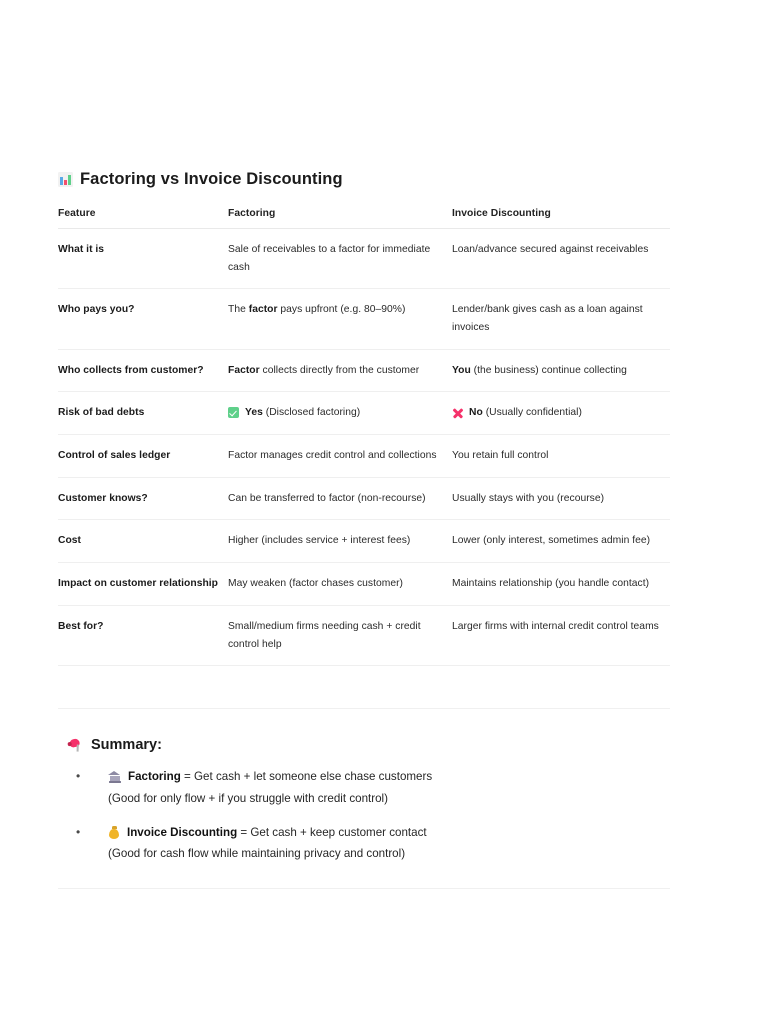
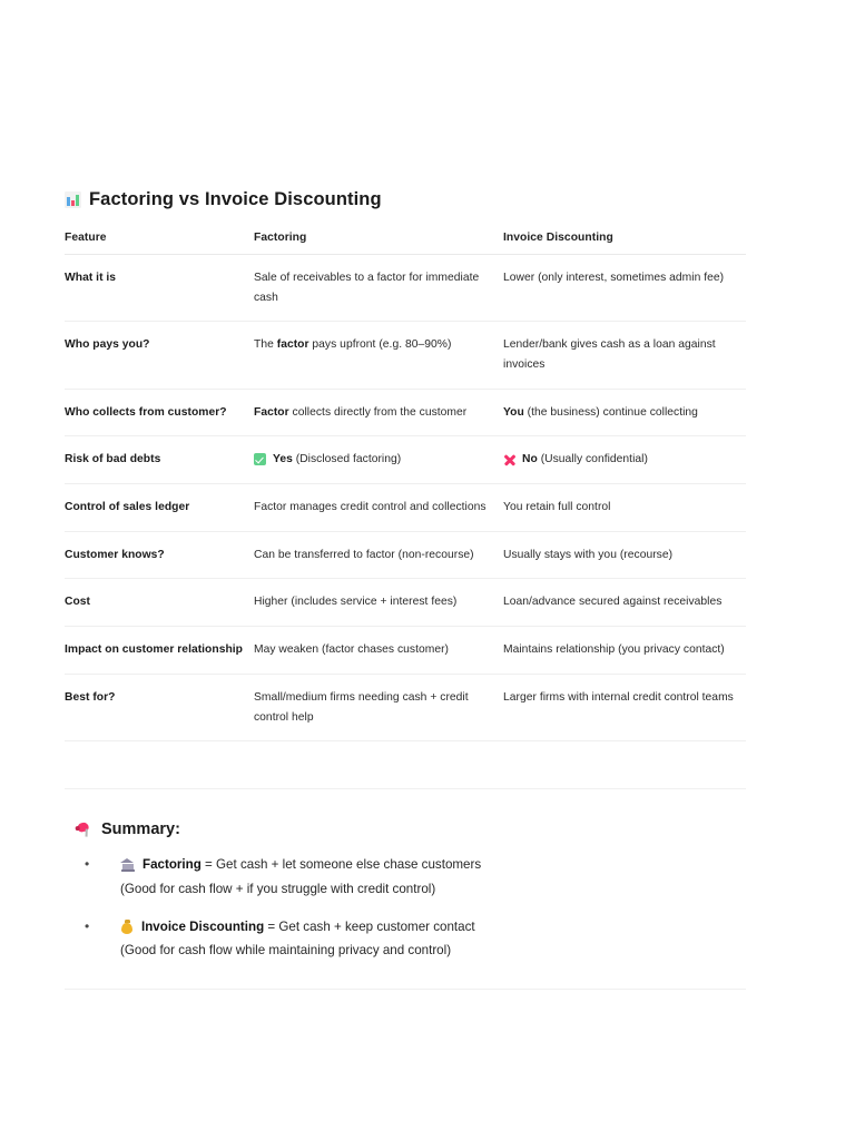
  Factoring vs Invoice Discounting
  Feature	Factoring	Invoice Discounting
- What it is	Sale of receivables to a factor for immediate cash	Loan/advance secured against receivables
+ What it is	Sale of receivables to a factor for immediate cash	Lower (only interest, sometimes admin fee)
  Who pays you?	The factor pays upfront (e.g. 80–90%)	Lender/bank gives cash as a loan against invoices
  Who collects from customer?	Factor collects directly from the customer	You (the business) continue collecting
  Risk of bad debts	Yes (Disclosed factoring)	No (Usually confidential)
  Control of sales ledger	Factor manages credit control and collections	You retain full control
  Customer knows?	Can be transferred to factor (non-recourse)	Usually stays with you (recourse)
- Cost	Higher (includes service + interest fees)	Lower (only interest, sometimes admin fee)
+ Cost	Higher (includes service + interest fees)	Loan/advance secured against receivables
- Impact on customer relationship	May weaken (factor chases customer)	Maintains relationship (you handle contact)
+ Impact on customer relationship	May weaken (factor chases customer)	Maintains relationship (you privacy contact)
  Best for?	Small/medium firms needing cash + credit control help	Larger firms with internal credit control teams
  Summary:
  Factoring = Get cash + let someone else chase customers
- (Good for only flow + if you struggle with credit control)
+ (Good for cash flow + if you struggle with credit control)
  Invoice Discounting = Get cash + keep customer contact
  (Good for cash flow while maintaining privacy and control)
